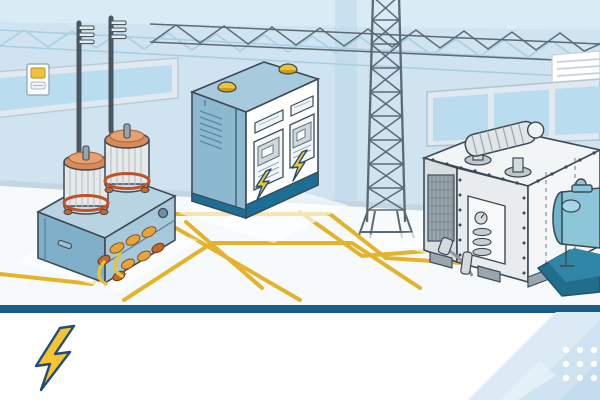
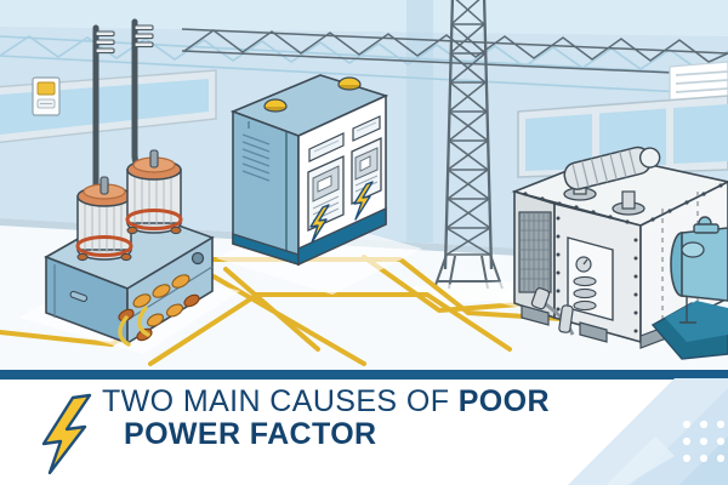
+ TWO MAIN CAUSES OF POOR
+ POWER FACTOR
